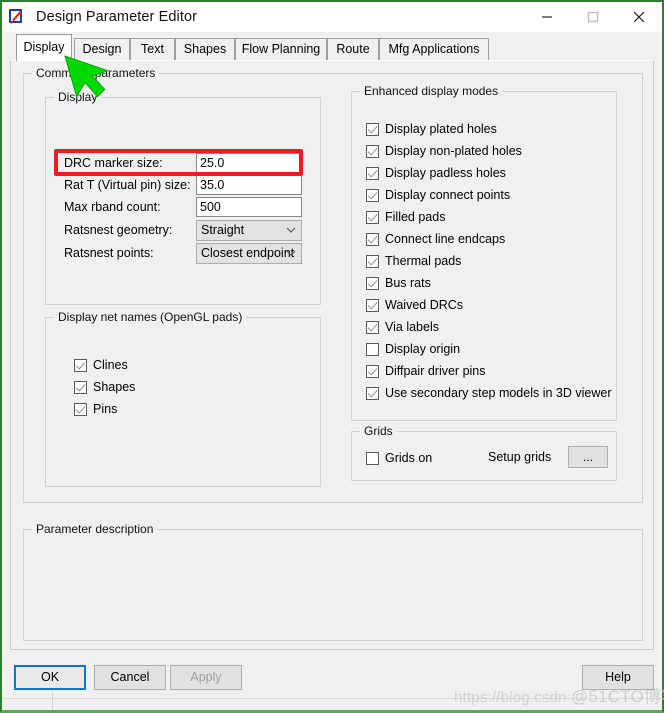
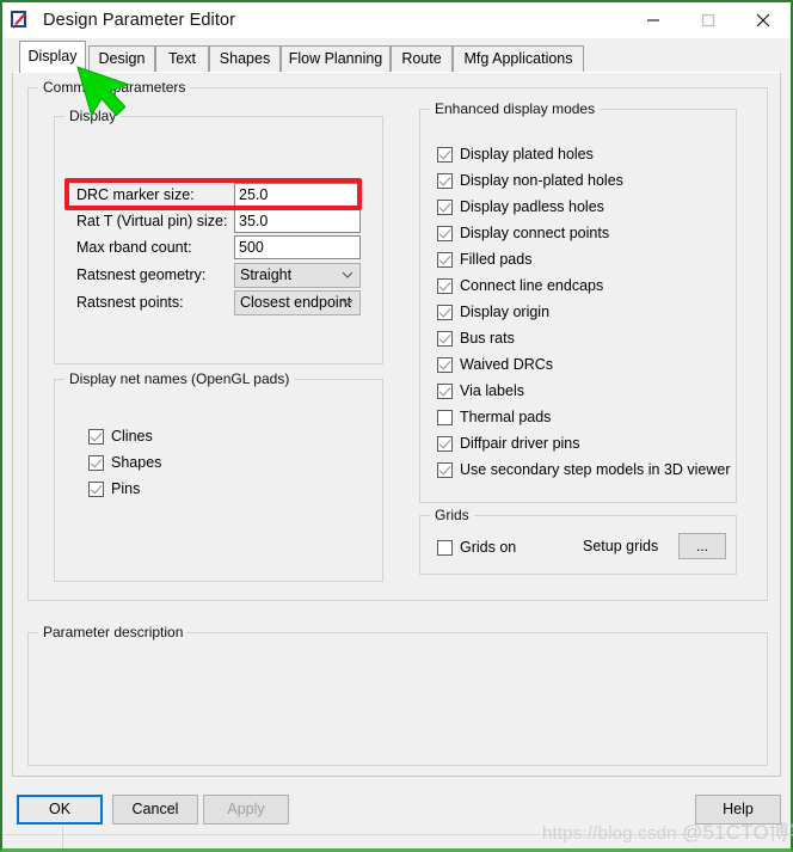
  Design Parameter Editor
  Display
  Design
  Text
  Shapes
  Flow Planning
  Route
  Mfg Applications
  Commarameters
  Display
  DRC marker size:
  25.0
  Rat T (Virtual pin) size:
  35.0
  Max rband count:
  500
  Ratsnest geometry:
  Straight
  Ratsnest points:
  Closest endpoint
  Display net names (OpenGL pads)
  Clines
  Shapes
  Pins
  Enhanced display modes
  Display plated holes
  Display non-plated holes
  Display padless holes
  Display connect points
  Filled pads
  Connect line endcaps
- Thermal pads
+ Display origin
  Bus rats
  Waived DRCs
  Via labels
- Display origin
+ Thermal pads
  Diffpair driver pins
  Use secondary step models in 3D viewer
  Grids
  Grids on
  Setup grids
  ...
  Parameter description
  OK
  Cancel
  Apply
  Help
  https://blog.csdn @51CTO博
